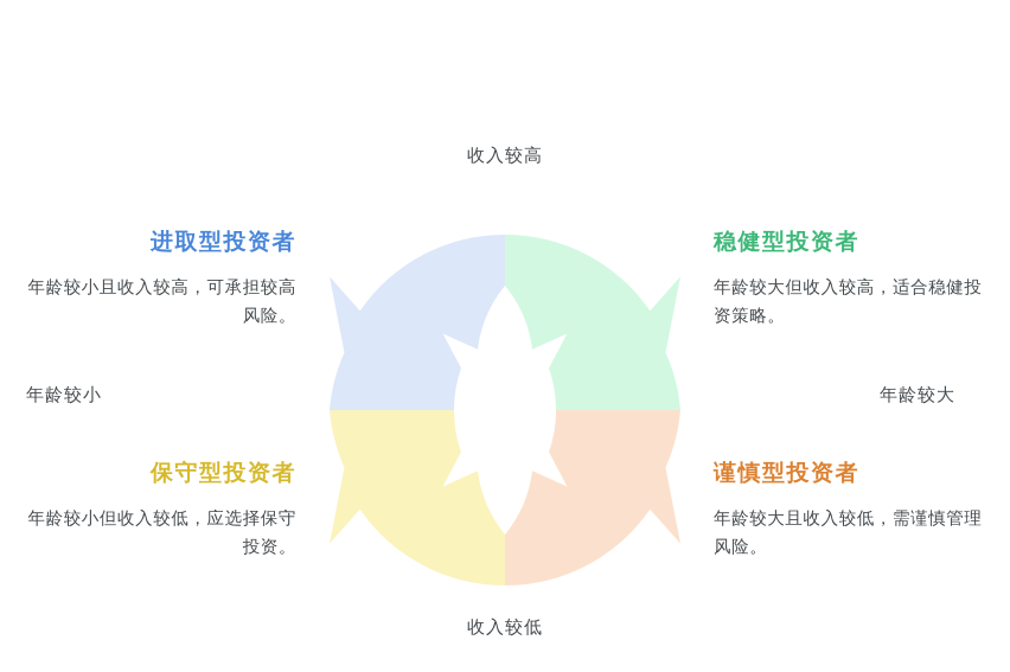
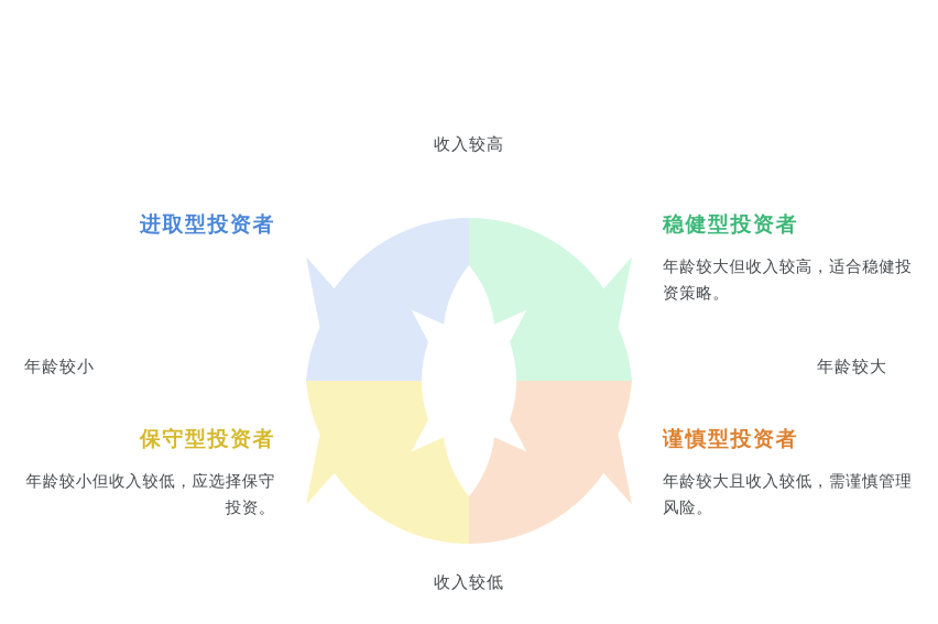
  收入较高
  收入较低
  年龄较小
  年龄较大
  进取型投资者
- 年龄较小且收入较高，可承担较高风险。
  稳健型投资者
  年龄较大但收入较高，适合稳健投资策略。
  保守型投资者
  年龄较小但收入较低，应选择保守投资。
  谨慎型投资者
  年龄较大且收入较低，需谨慎管理风险。
